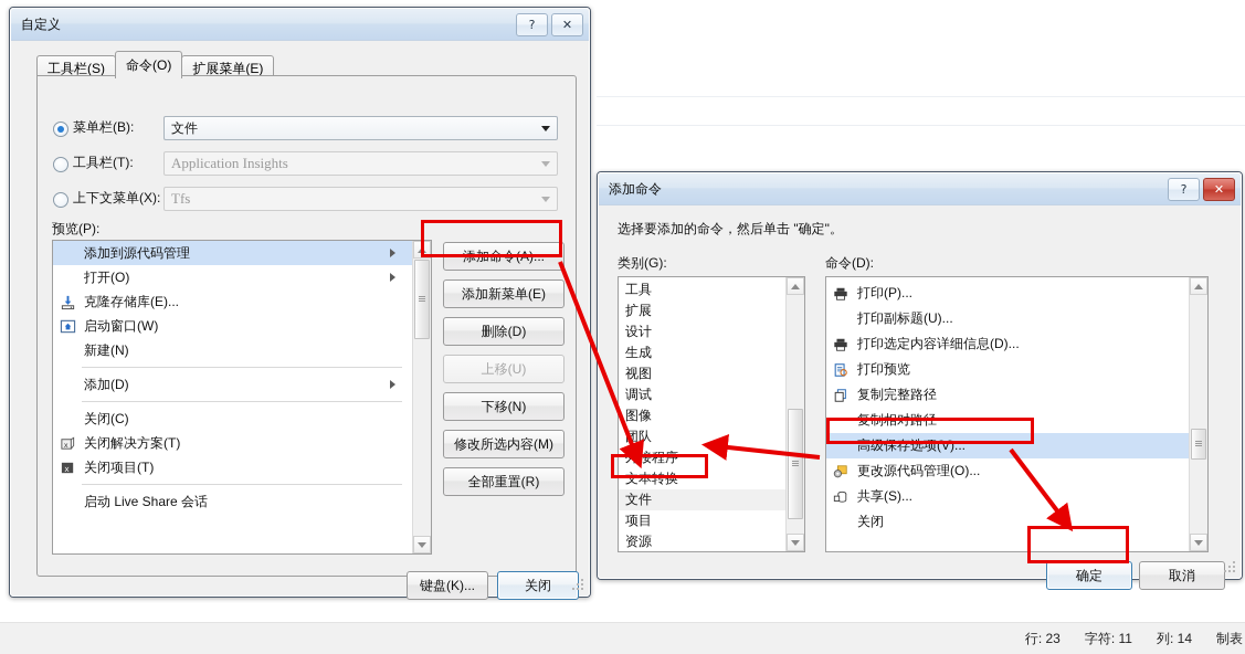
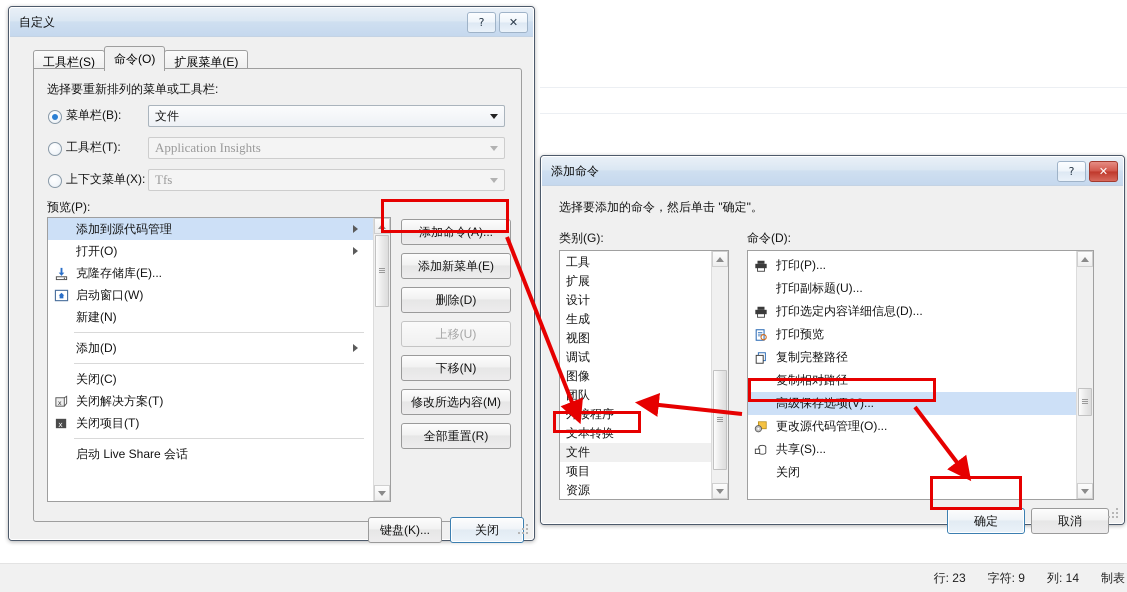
  行: 23
- 字符: 11
+ 字符: 9
  列: 14
  制表
  自定义
  ?
  ✕
  工具栏(S)
  命令(O)
  扩展菜单(E)
+ 选择要重新排列的菜单或工具栏:
  菜单栏(B):
  文件
  工具栏(T):
  Application Insights
  上下文菜单(X):
  Tfs
  预览(P):
  添加到源代码管理
  打开(O)
  克隆存储库(E)...
  启动窗口(W)
  新建(N)
  添加(D)
  关闭(C)
  x
  关闭解决方案(T)
  x
  关闭项目(T)
  启动 Live Share 会话
  添加命令(A)...
  添加新菜单(E)
  删除(D)
  上移(U)
  下移(N)
  修改所选内容(M)
  全部重置(R)
  键盘(K)...
  关闭
  添加命令
  ?
  ✕
  选择要添加的命令，然后单击 "确定"。
  类别(G):
  命令(D):
  工具
  扩展
  设计
  生成
  视图
  调试
  图像
  团队
  外接程序
  文本转换
  文件
  项目
  资源
  打印(P)...
  打印副标题(U)...
  打印选定内容详细信息(D)...
  打印预览
  复制完整路径
  复制相对路径
  高级保存选项(V)...
  更改源代码管理(O)...
  共享(S)...
  关闭
  确定
  取消
